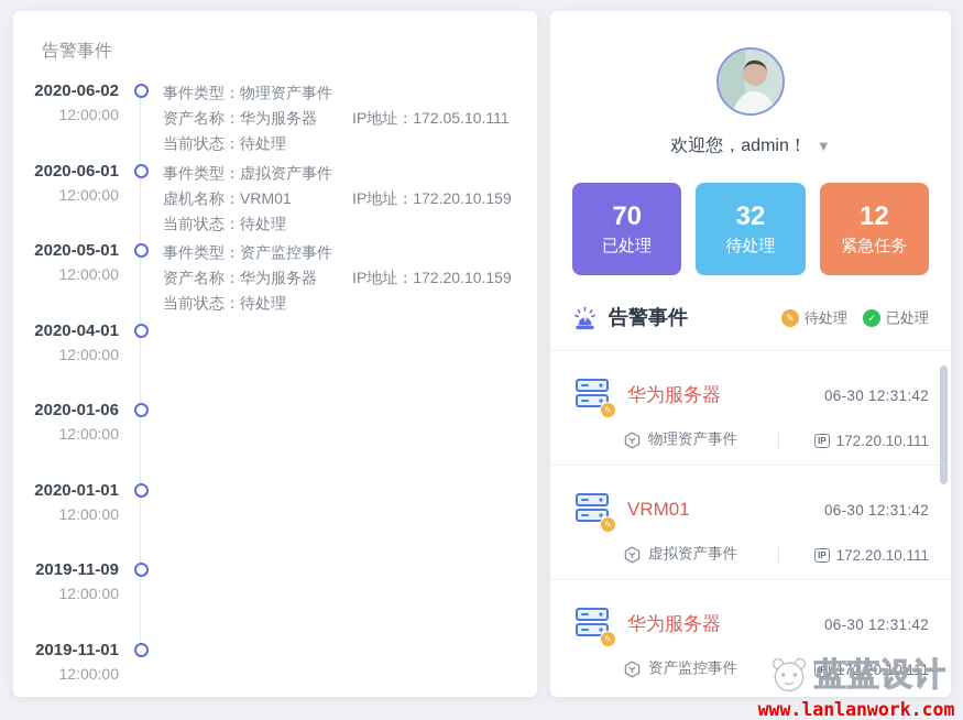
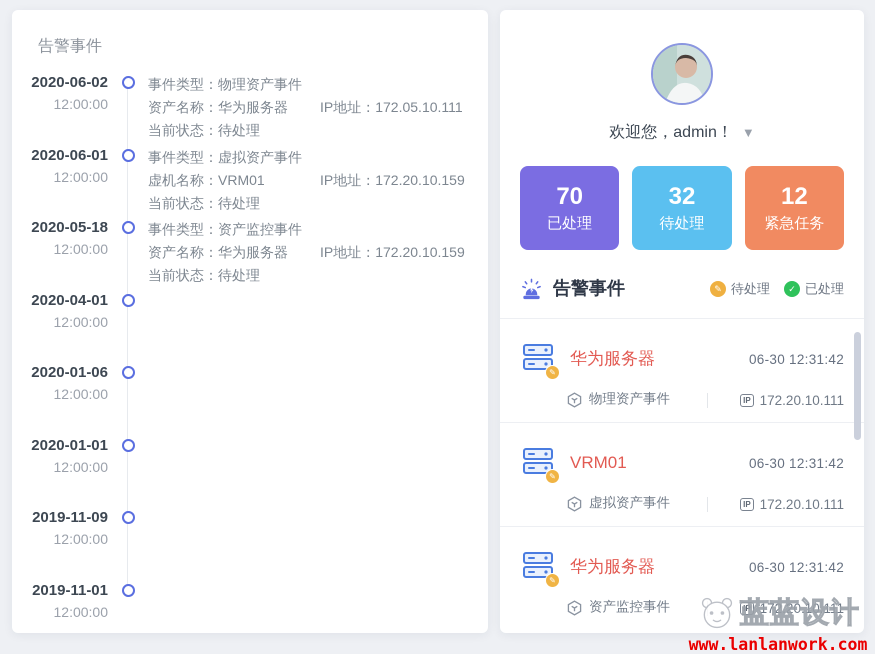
  告警事件
  2020-06-02
  12:00:00
  事件类型：物理资产事件
  资产名称：华为服务器 IP地址：172.05.10.111
  当前状态：待处理
  2020-06-01
  12:00:00
  事件类型：虚拟资产事件
  虚机名称：VRM01 IP地址：172.20.10.159
  当前状态：待处理
- 2020-05-01
+ 2020-05-18
  12:00:00
  事件类型：资产监控事件
  资产名称：华为服务器 IP地址：172.20.10.159
  当前状态：待处理
  2020-04-01
  12:00:00
  2020-01-06
  12:00:00
  2020-01-01
  12:00:00
  2019-11-09
  12:00:00
  2019-11-01
  12:00:00
  欢迎您，admin！
  ▼
  70
  已处理
  32
  待处理
  12
  紧急任务
  告警事件
  ✎
  待处理
  ✓
  已处理
  ✎
  华为服务器
  06-30 12:31:42
  物理资产事件
  IP
  172.20.10.111
  ✎
  VRM01
  06-30 12:31:42
  虚拟资产事件
  IP
  172.20.10.111
  ✎
  华为服务器
  06-30 12:31:42
  资产监控事件
  IP
  172.20.10.111
  蓝蓝设计
  www.lanlanwork.com
